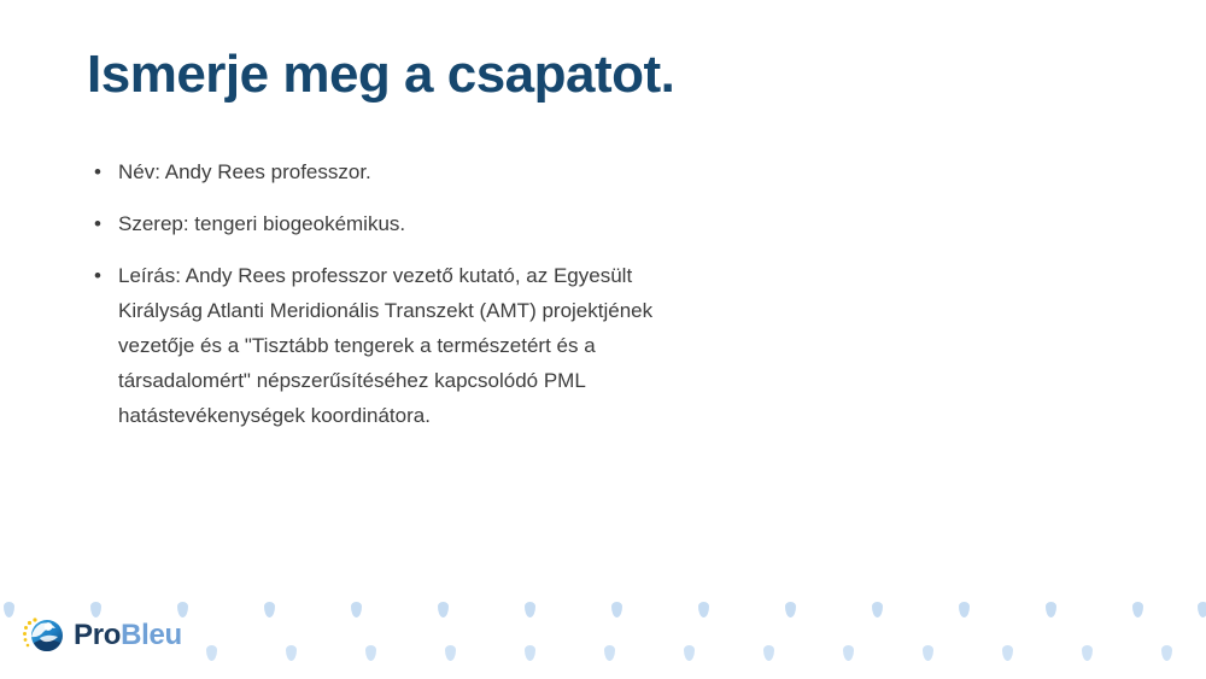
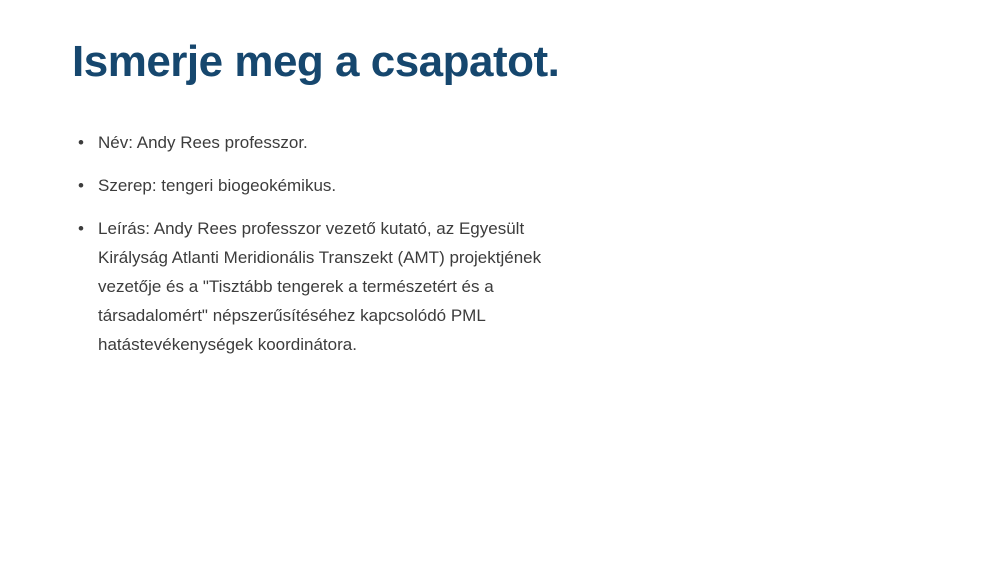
  Ismerje meg a csapatot.
  •
  Név: Andy Rees professzor.
  •
  Szerep: tengeri biogeokémikus.
  •
  Leírás: Andy Rees professzor vezető kutató, az Egyesült Királyság Atlanti Meridionális Transzekt (AMT) projektjének vezetője és a "Tisztább tengerek a természetért és a társadalomért" népszerűsítéséhez kapcsolódó PML hatástevékenységek koordinátora.
- ProBleu
